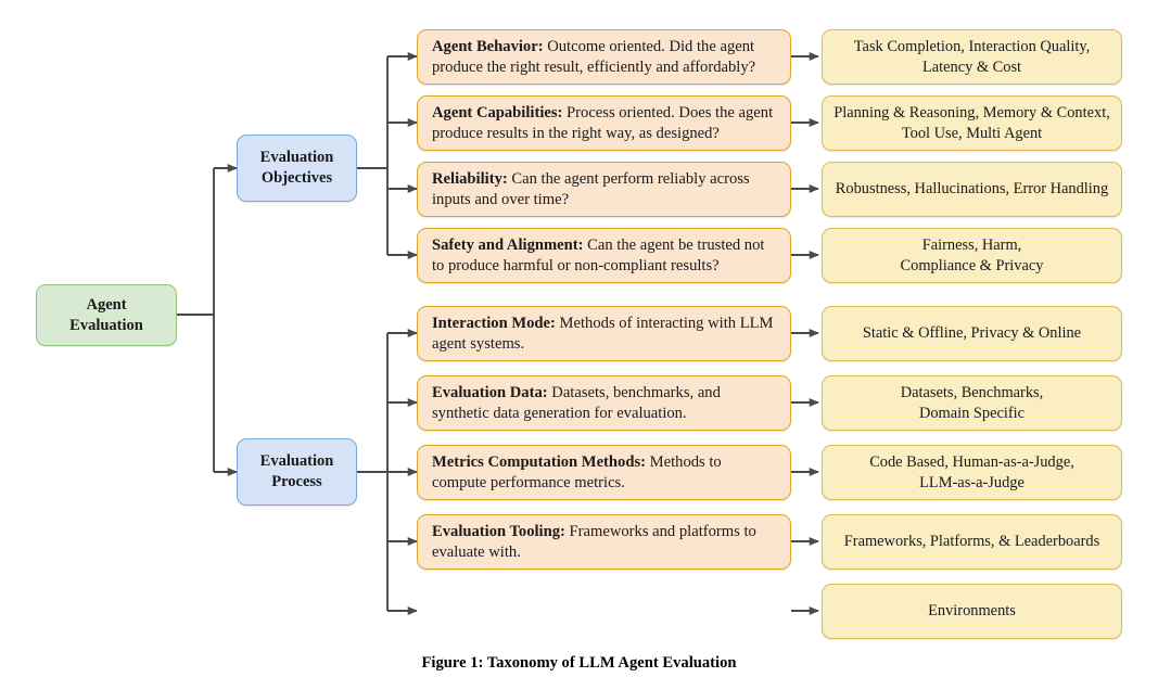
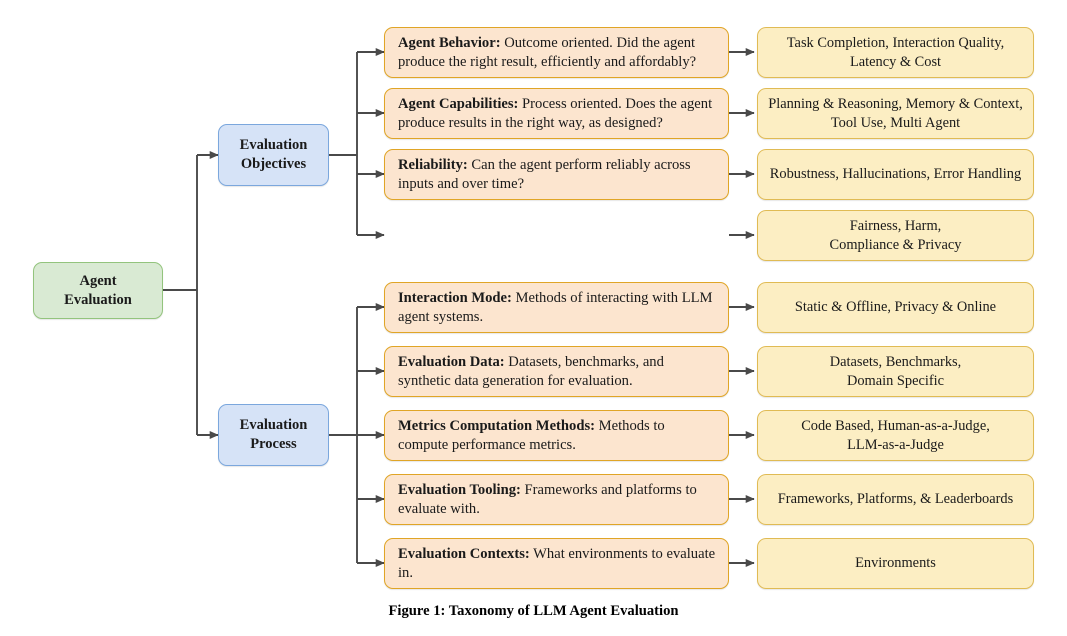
  Agent
  Evaluation
  Evaluation
  Objectives
  Evaluation
  Process
  Agent Behavior: Outcome oriented. Did the agent produce the right result, efficiently and affordably?
  Agent Capabilities: Process oriented. Does the agent produce results in the right way, as designed?
  Reliability: Can the agent perform reliably across inputs and over time?
- Safety and Alignment: Can the agent be trusted not to produce harmful or non-compliant results?
  Interaction Mode: Methods of interacting with LLM agent systems.
  Evaluation Data: Datasets, benchmarks, and synthetic data generation for evaluation.
  Metrics Computation Methods: Methods to compute performance metrics.
  Evaluation Tooling: Frameworks and platforms to evaluate with.
+ Evaluation Contexts: What environments to evaluate in.
  Task Completion, Interaction Quality,
  Latency & Cost
  Planning & Reasoning, Memory & Context,
  Tool Use, Multi Agent
  Robustness, Hallucinations, Error Handling
  Fairness, Harm,
  Compliance & Privacy
  Static & Offline, Privacy & Online
  Datasets, Benchmarks,
  Domain Specific
  Code Based, Human-as-a-Judge,
  LLM-as-a-Judge
  Frameworks, Platforms, & Leaderboards
  Environments
  Figure 1: Taxonomy of LLM Agent Evaluation
